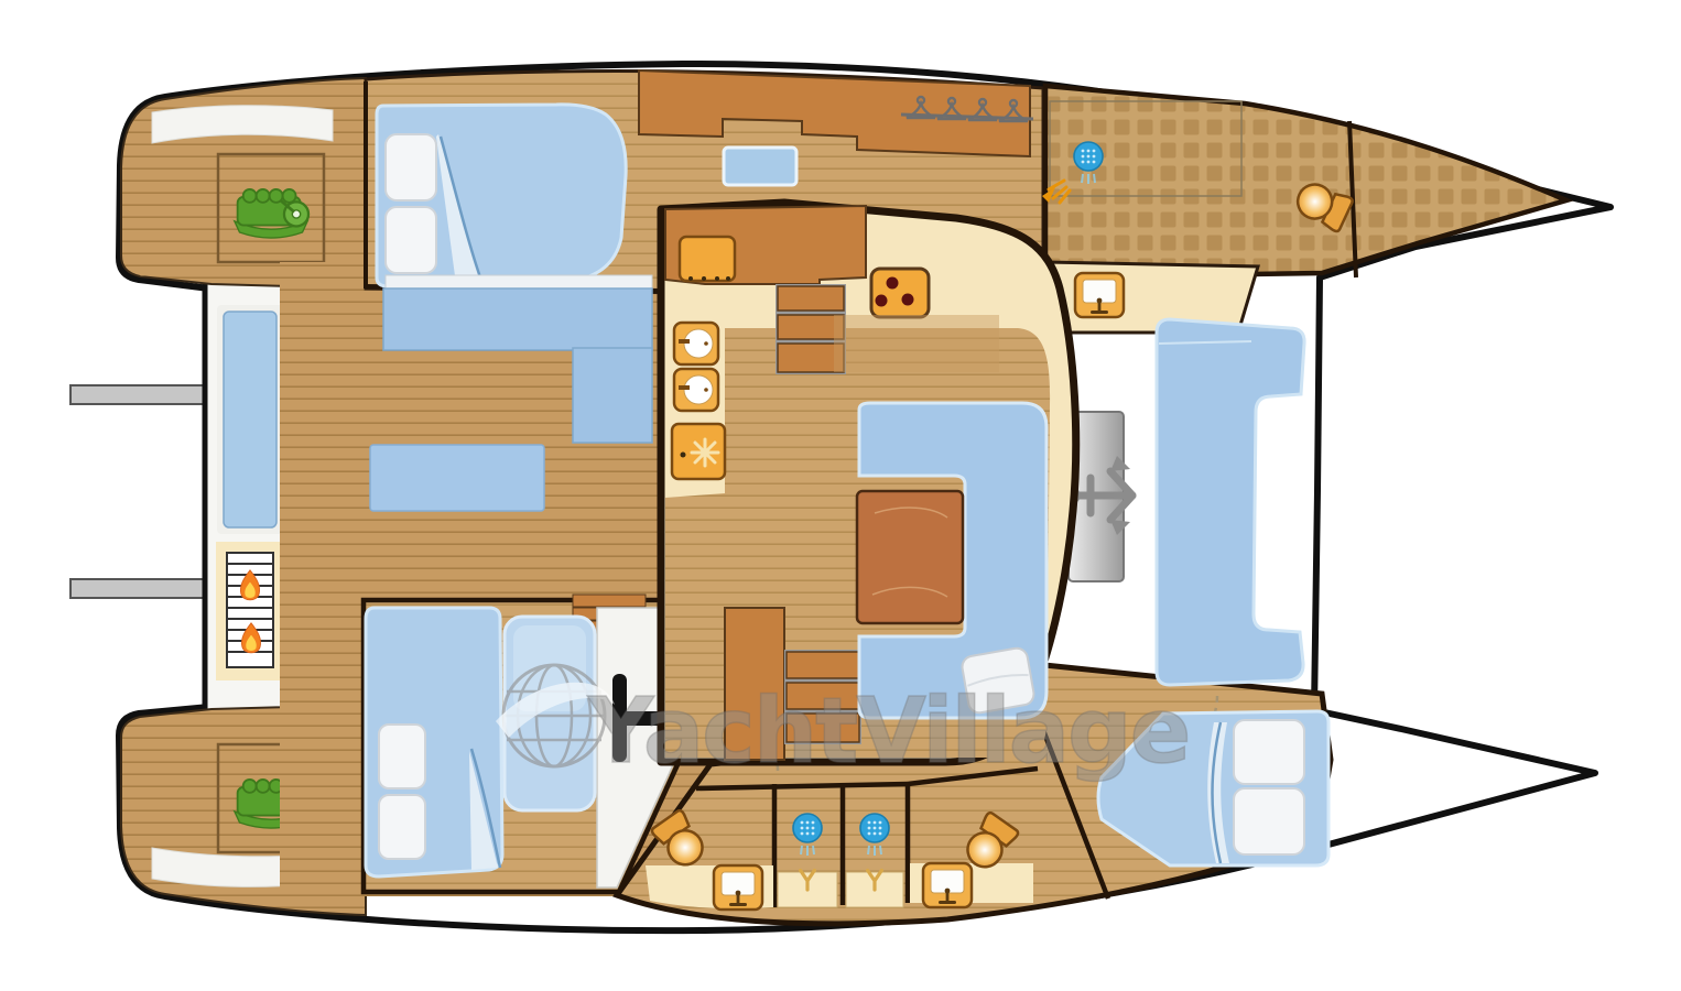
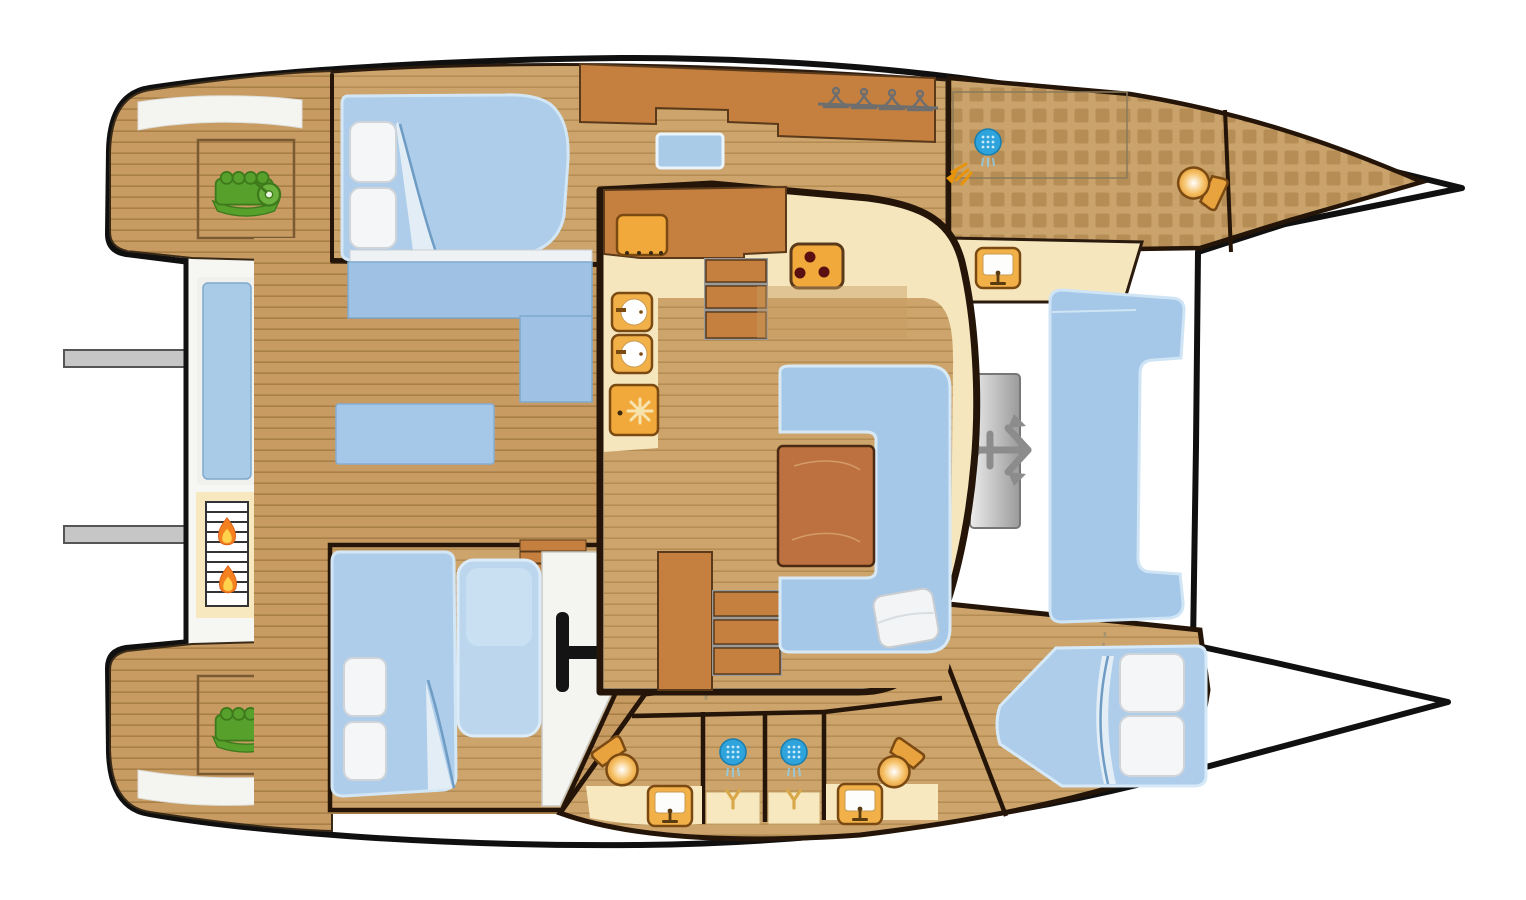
- YachtVillage
